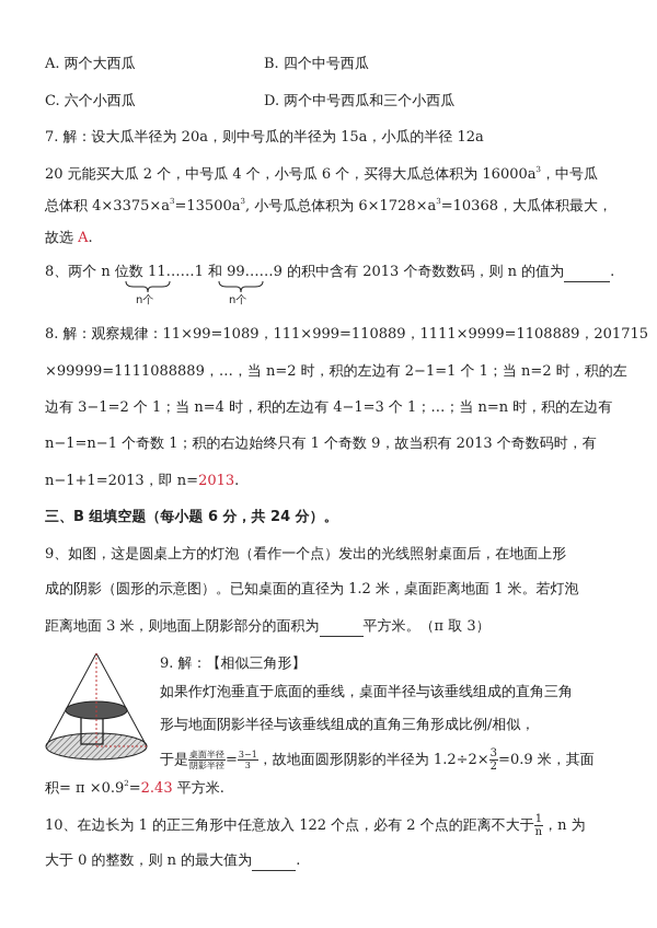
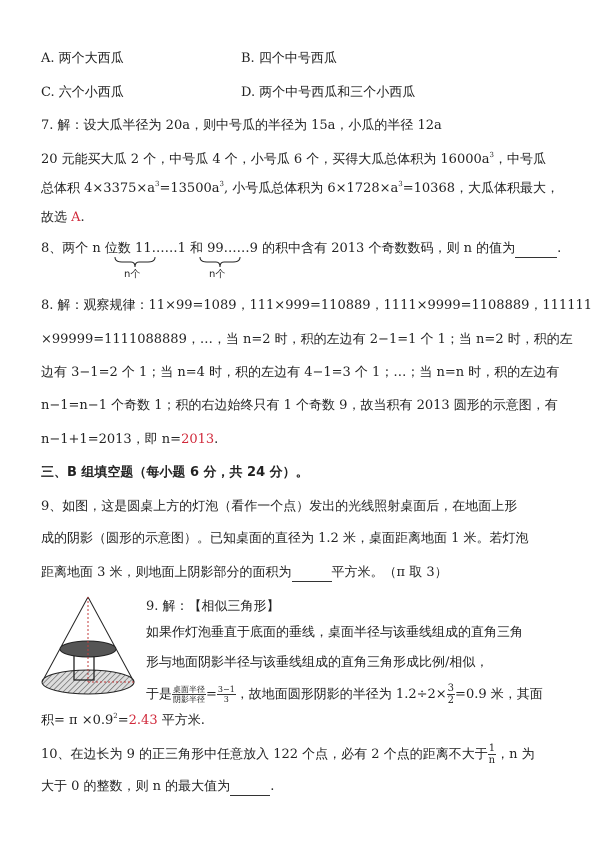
  A. 两个大西瓜
  B. 四个中号西瓜
  C. 六个小西瓜
  D. 两个中号西瓜和三个小西瓜
  7. 解：设大瓜半径为 20a，则中号瓜的半径为 15a，小瓜的半径 12a
  20 元能买大瓜 2 个，中号瓜 4 个，小号瓜 6 个，买得大瓜总体积为 16000a3，中号瓜
  总体积 4×3375×a3=13500a3, 小号瓜总体积为 6×1728×a3=10368，大瓜体积最大，
  故选 A.
  8、两个 n 位数 11……1 和 99……9 的积中含有 2013 个奇数数码，则 n 的值为 .
  n个
  n个
- 8. 解：观察规律：11×99=1089，111×999=110889，1111×9999=1108889，201715
+ 8. 解：观察规律：11×99=1089，111×999=110889，1111×9999=1108889，111111
  ×99999=1111088889，…，当 n=2 时，积的左边有 2−1=1 个 1；当 n=2 时，积的左
  边有 3−1=2 个 1；当 n=4 时，积的左边有 4−1=3 个 1；…；当 n=n 时，积的左边有
- n−1=n−1 个奇数 1；积的右边始终只有 1 个奇数 9，故当积有 2013 个奇数码时，有
+ n−1=n−1 个奇数 1；积的右边始终只有 1 个奇数 9，故当积有 2013 圆形的示意图，有
  n−1+1=2013，即 n=2013.
  三、B 组填空题（每小题 6 分，共 24 分）。
  9、如图，这是圆桌上方的灯泡（看作一个点）发出的光线照射桌面后，在地面上形
  成的阴影（圆形的示意图）。已知桌面的直径为 1.2 米，桌面距离地面 1 米。若灯泡
  距离地面 3 米，则地面上阴影部分的面积为 平方米。（π 取 3）
  9. 解：【相似三角形】
  如果作灯泡垂直于底面的垂线，桌面半径与该垂线组成的直角三角
  形与地面阴影半径与该垂线组成的直角三角形成比例/相似，
  于是
  桌面半径
  阴影半径
  =
  3−1
  3
  ，故地面圆形阴影的半径为 1.2÷2×
  3
  2
  =0.9 米，其面
  积= π ×0.92=2.43 平方米.
- 10、在边长为 1 的正三角形中任意放入 122 个点，必有 2 个点的距离不大于
+ 10、在边长为 9 的正三角形中任意放入 122 个点，必有 2 个点的距离不大于
  1
  n
  ，n 为
  大于 0 的整数，则 n 的最大值为 .
